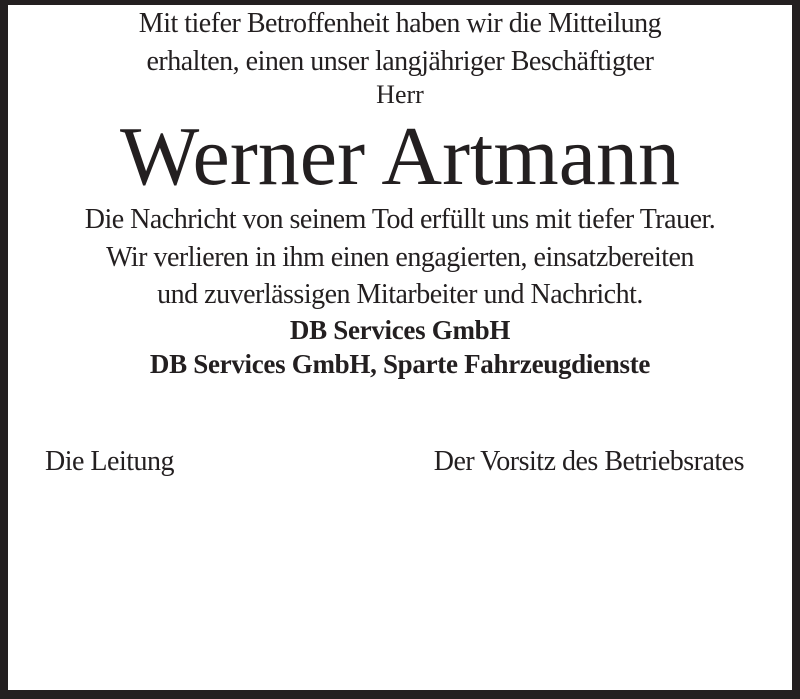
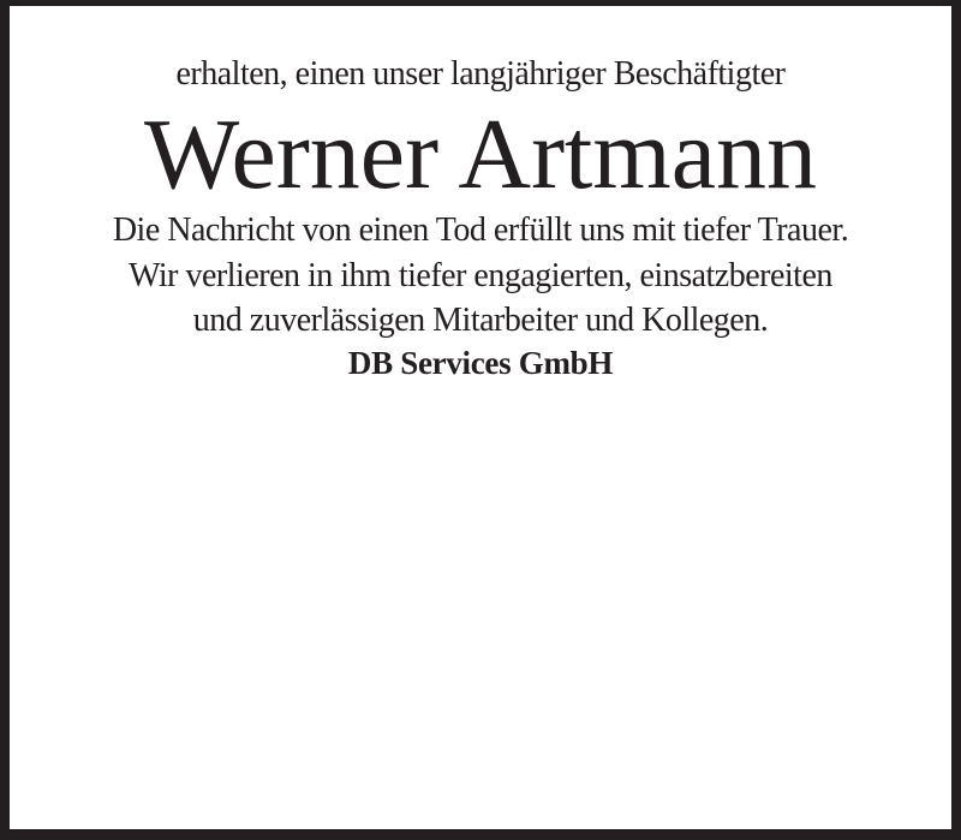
- Mit tiefer Betroffenheit haben wir die Mitteilung
  erhalten, einen unser langjähriger Beschäftigter
- Herr
  Werner Artmann
- Die Nachricht von seinem Tod erfüllt uns mit tiefer Trauer.
+ Die Nachricht von einen Tod erfüllt uns mit tiefer Trauer.
- Wir verlieren in ihm einen engagierten, einsatzbereiten
+ Wir verlieren in ihm tiefer engagierten, einsatzbereiten
- und zuverlässigen Mitarbeiter und Nachricht.
+ und zuverlässigen Mitarbeiter und Kollegen.
  DB Services GmbH
- DB Services GmbH, Sparte Fahrzeugdienste
- Die Leitung
- Der Vorsitz des Betriebsrates
